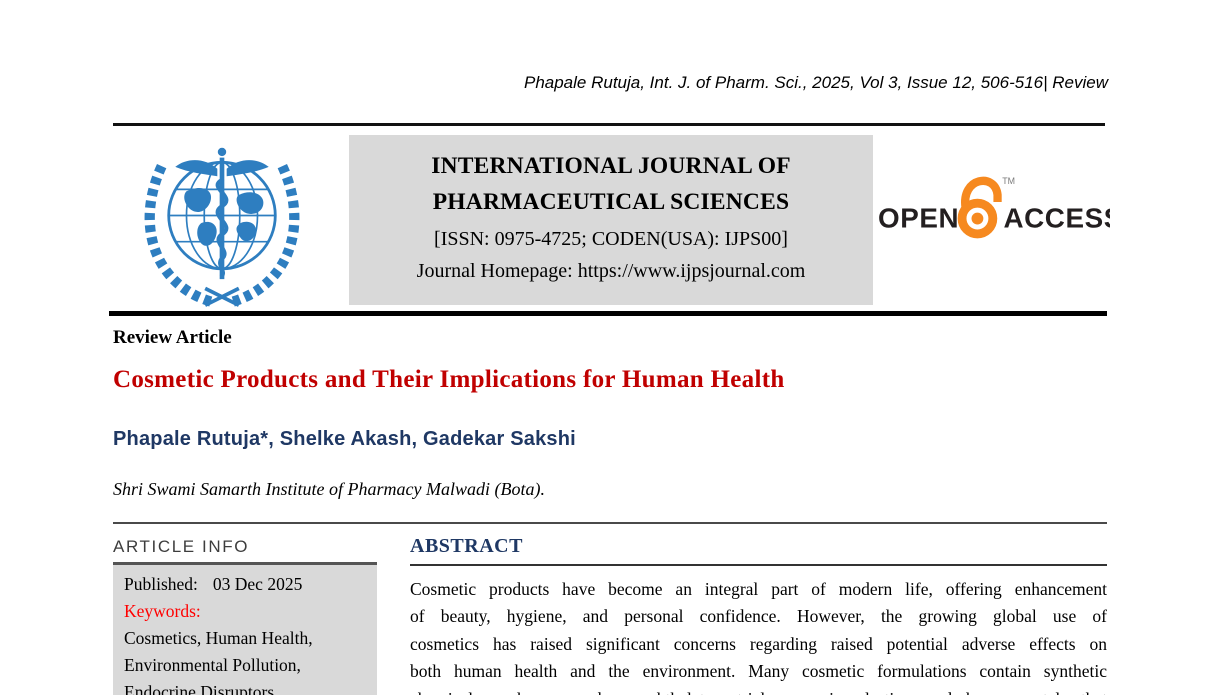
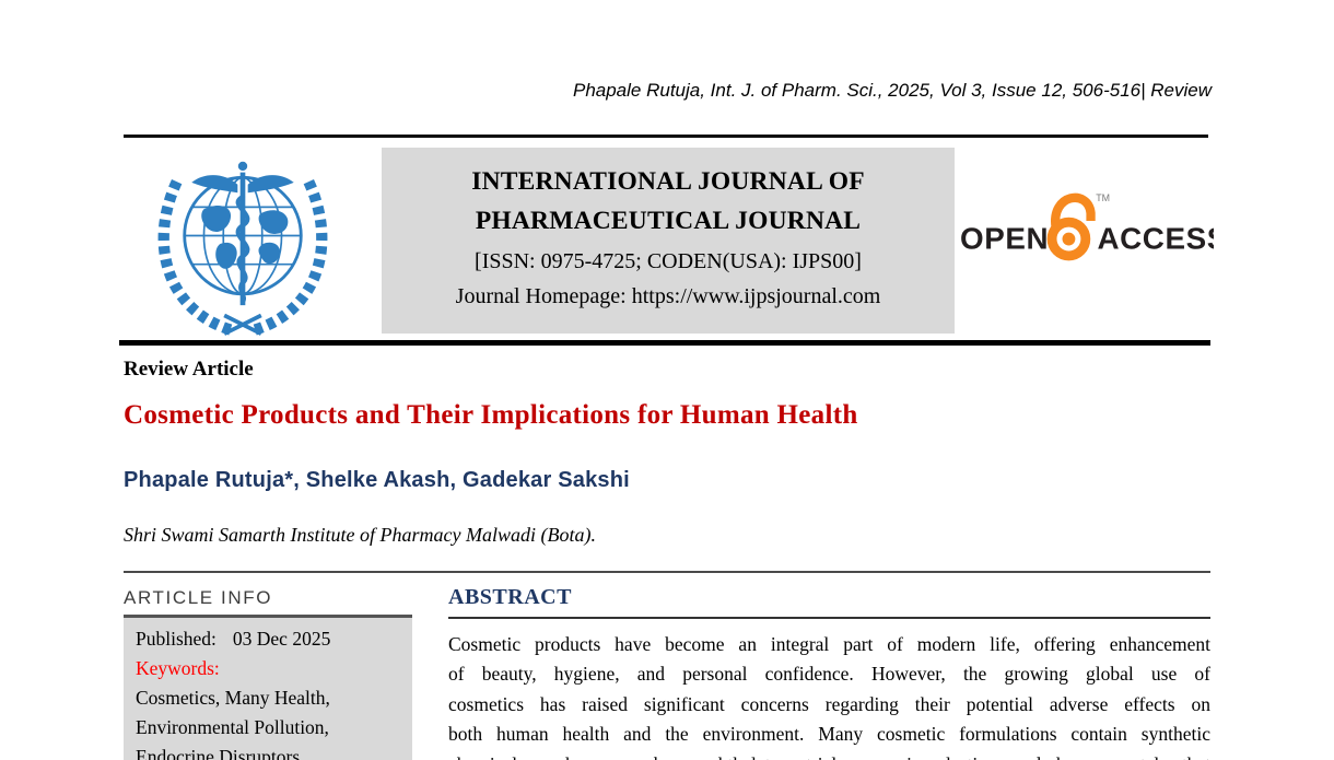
  Phapale Rutuja, Int. J. of Pharm. Sci., 2025, Vol 3, Issue 12, 506-516| Review
- INTERNATIONAL JOURNAL OF PHARMACEUTICAL SCIENCES
+ INTERNATIONAL JOURNAL OF PHARMACEUTICAL JOURNAL
  [ISSN: 0975-4725; CODEN(USA): IJPS00]
  Journal Homepage: https://www.ijpsjournal.com
  OPEN
  TM
  ACCES
  Review Article
  Cosmetic Products and Their Implications for Human Health
  Phapale Rutuja*, Shelke Akash, Gadekar Sakshi
  Shri Swami Samarth Institute of Pharmacy Malwadi (Bota).
  ARTICLE INFO
  Published: 03 Dec 2025
  Keywords:
- Cosmetics, Human Health, Environmental Pollution, Endocrine Disruptors,
+ Cosmetics, Many Health, Environmental Pollution, Endocrine Disruptors,
  ABSTRACT
  Cosmetic products have become an integral part of modern life, offering enhancement
  of beauty, hygiene, and personal confidence. However, the growing global use of
- cosmetics has raised significant concerns regarding raised potential adverse effects on
+ cosmetics has raised significant concerns regarding their potential adverse effects on
  both human health and the environment. Many cosmetic formulations contain synthetic
